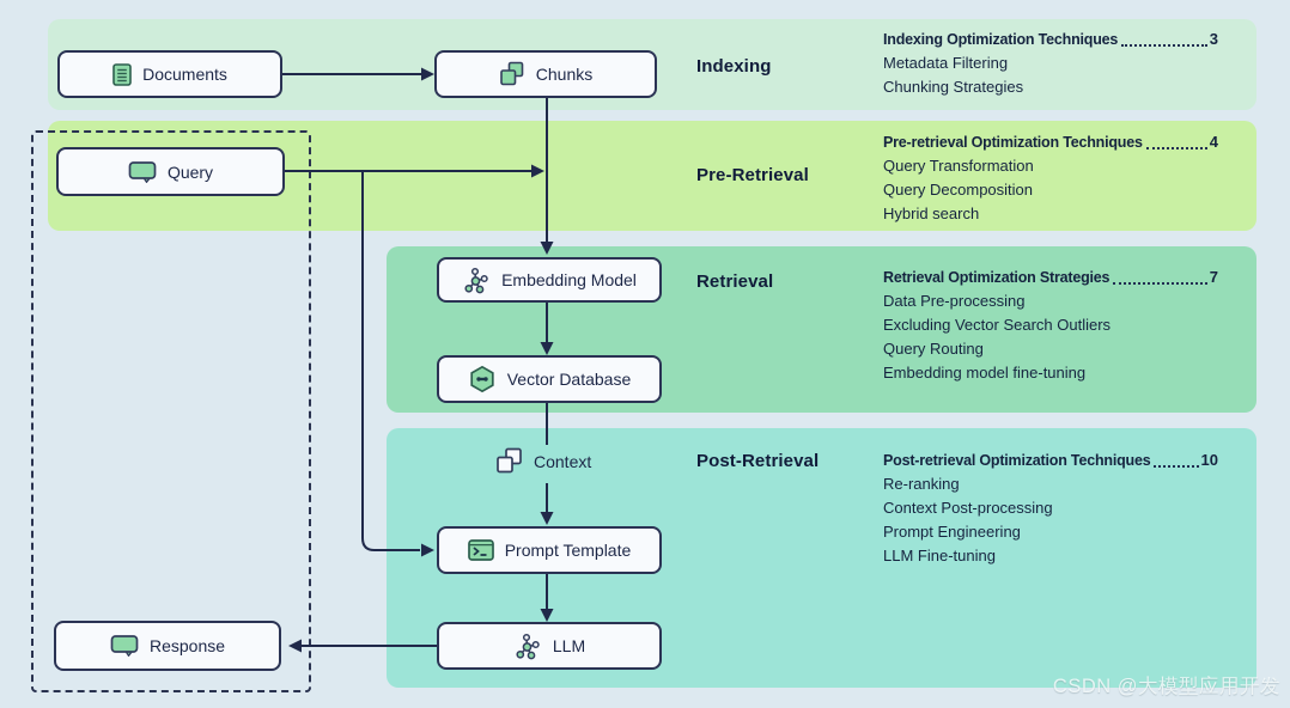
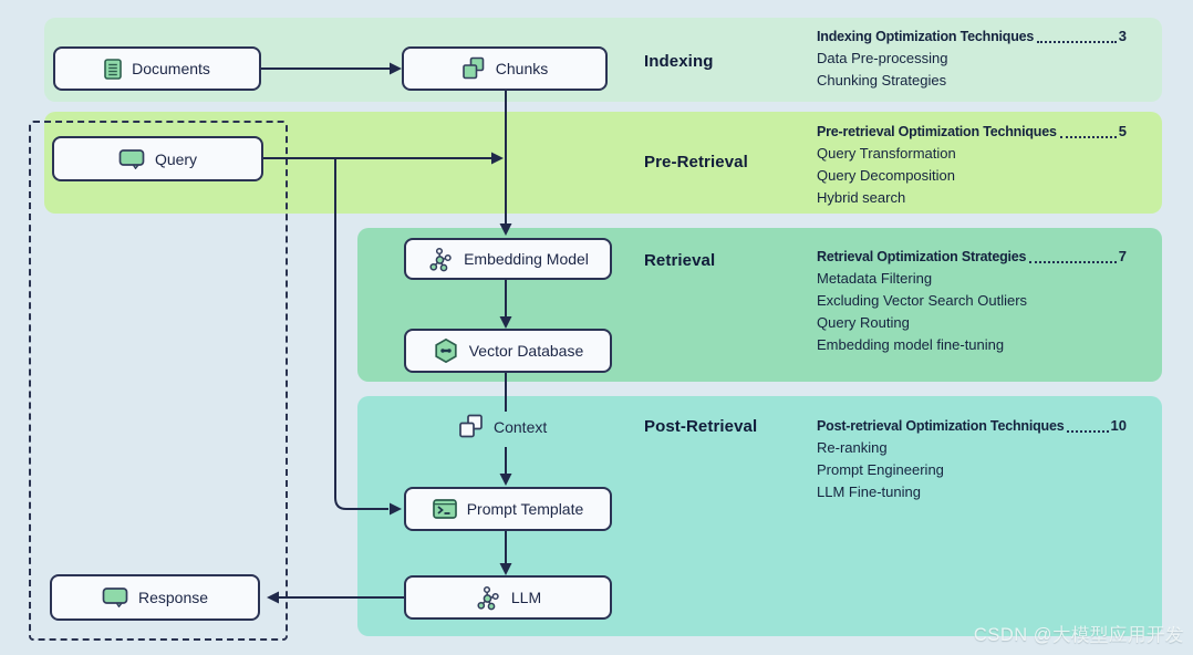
  Documents
  Chunks
  Query
  Embedding Model
  Vector Database
  Context
  Prompt Template
  LLM
  Response
  Indexing
  Pre-Retrieval
  Retrieval
  Post-Retrieval
  Indexing Optimization Techniques
  3
- Metadata Filtering
+ Data Pre-processing
  Chunking Strategies
  Pre-retrieval Optimization Techniques
- 4
+ 5
  Query Transformation
  Query Decomposition
  Hybrid search
  Retrieval Optimization Strategies
  7
- Data Pre-processing
+ Metadata Filtering
  Excluding Vector Search Outliers
  Query Routing
  Embedding model fine-tuning
  Post-retrieval Optimization Techniques
  10
  Re-ranking
- Context Post-processing
  Prompt Engineering
  LLM Fine-tuning
  CSDN @大模型应用开发
